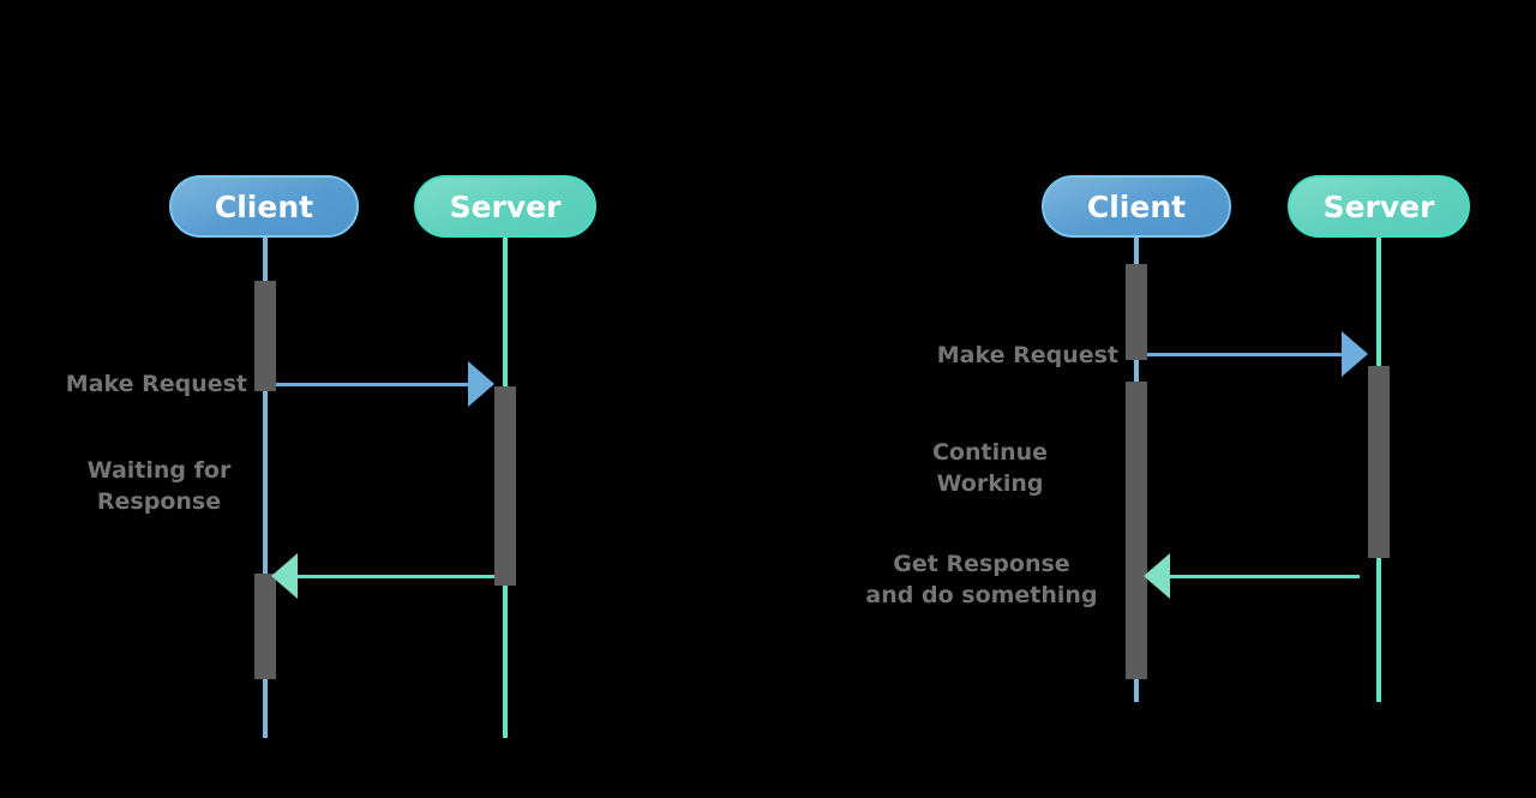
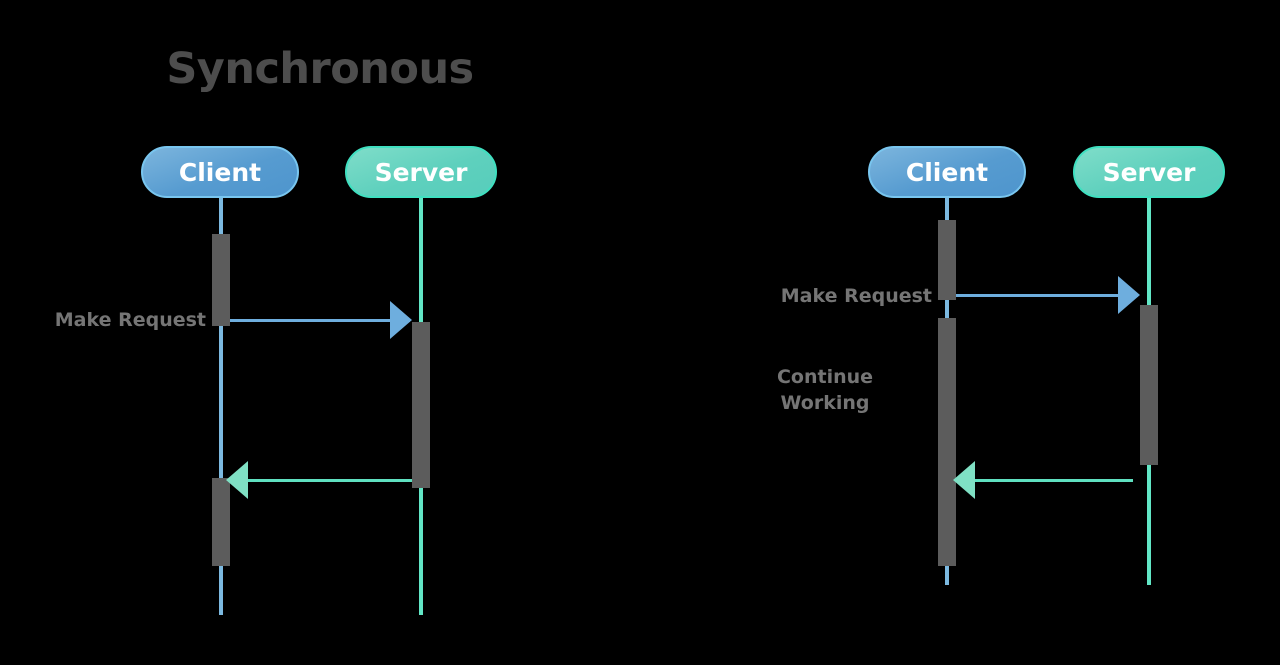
+ Synchronous
  Client
  Server
  Make Request
- Waiting for
- Response
  Client
  Server
  Make Request
  Continue
  Working
- Get Response
- and do something
